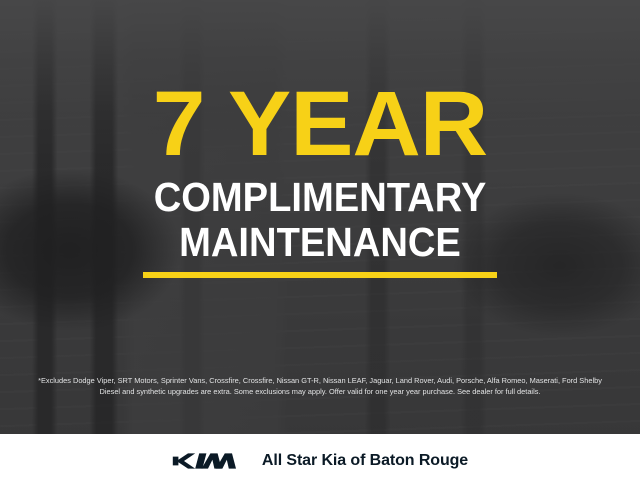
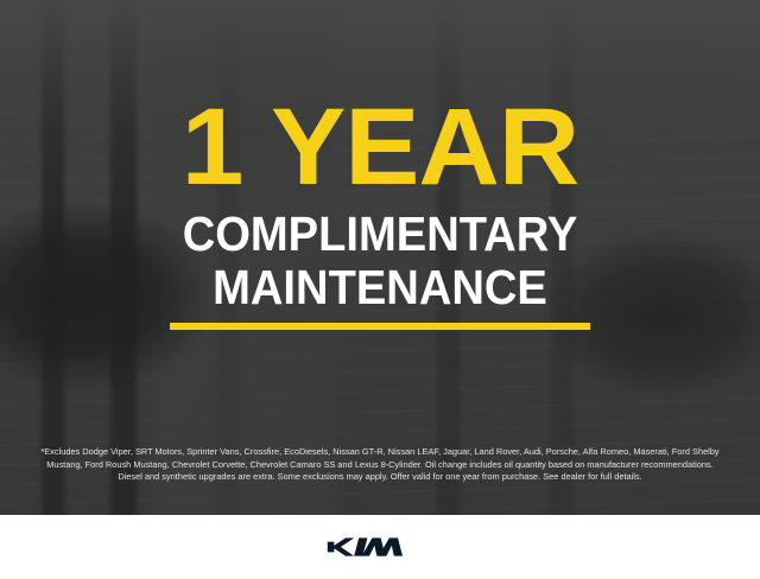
- 7 YEAR
+ 1 YEAR
  COMPLIMENTARY
  MAINTENANCE
- *Excludes Dodge Viper, SRT Motors, Sprinter Vans, Crossfire, Crossfire, Nissan GT-R, Nissan LEAF, Jaguar, Land Rover, Audi, Porsche, Alfa Romeo, Maserati, Ford Shelby
+ *Excludes Dodge Viper, SRT Motors, Sprinter Vans, Crossfire, EcoDiesels, Nissan GT-R, Nissan LEAF, Jaguar, Land Rover, Audi, Porsche, Alfa Romeo, Maserati, Ford Shelby
+ Mustang, Ford Roush Mustang, Chevrolet Corvette, Chevrolet Camaro SS and Lexus 8-Cylinder. Oil change includes oil quantity based on manufacturer recommendations.
- Diesel and synthetic upgrades are extra. Some exclusions may apply. Offer valid for one year year purchase. See dealer for full details.
+ Diesel and synthetic upgrades are extra. Some exclusions may apply. Offer valid for one year from purchase. See dealer for full details.
- All Star Kia of Baton Rouge
